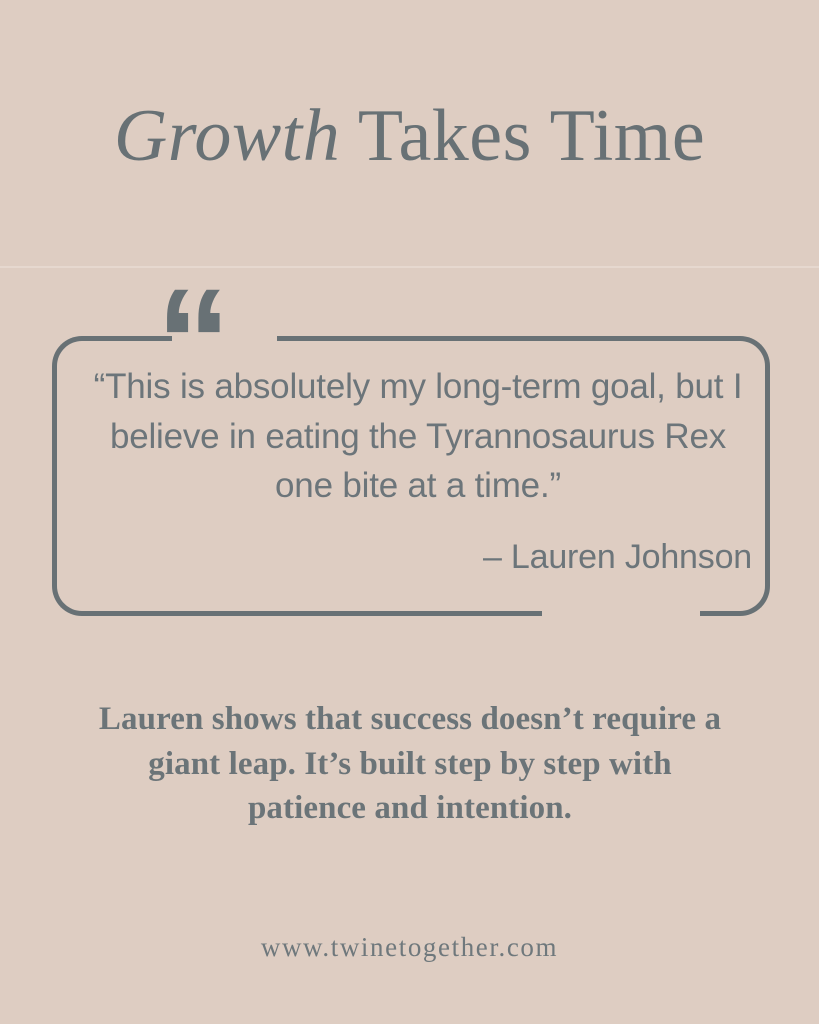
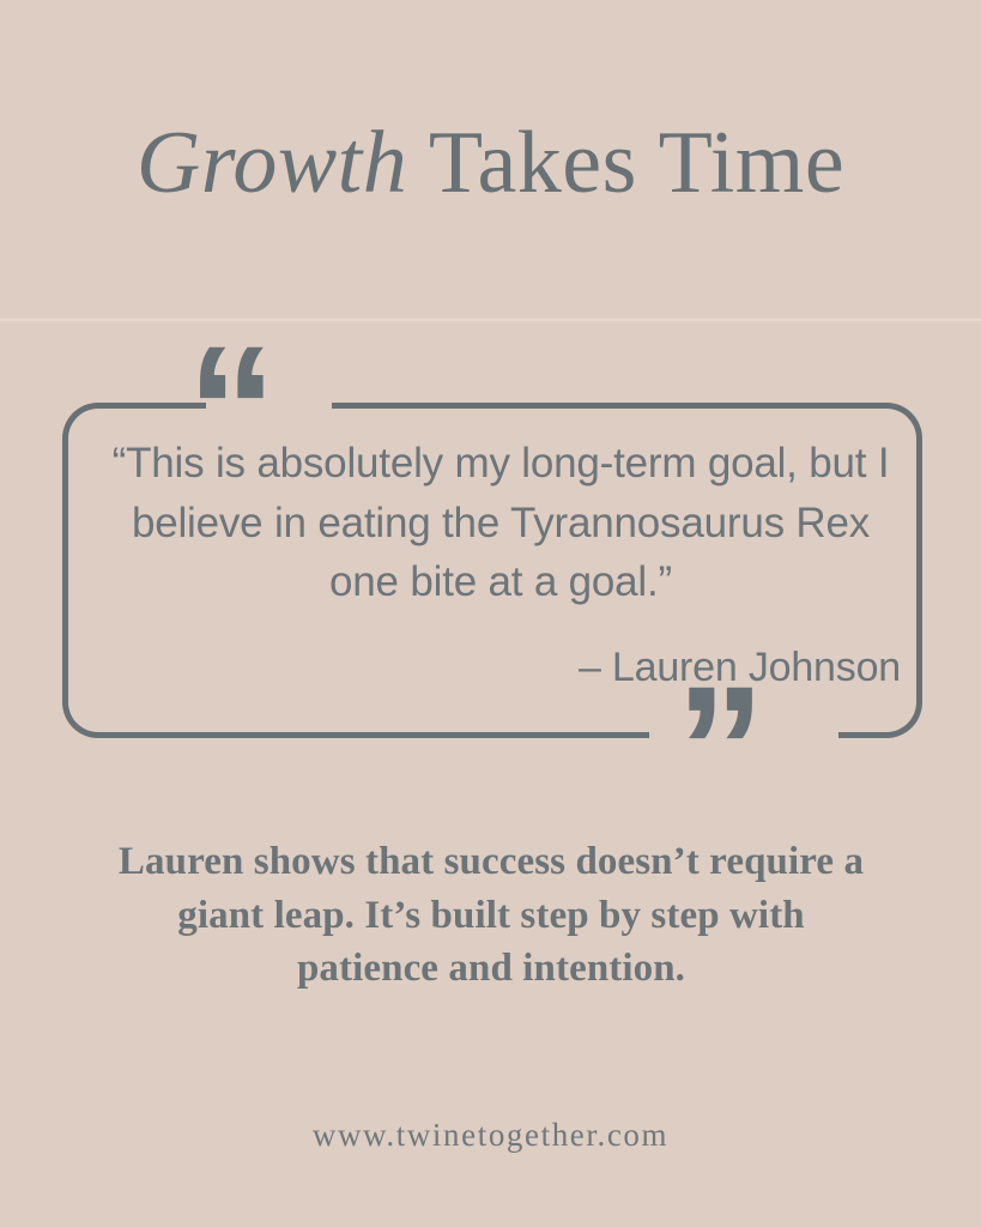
  Growth Takes Time
  “
+ ”
- “This is absolutely my long-term goal, but I believe in eating the Tyrannosaurus Rex one bite at a time.”
+ “This is absolutely my long-term goal, but I believe in eating the Tyrannosaurus Rex one bite at a goal.”
  – Lauren Johnson
  Lauren shows that success doesn’t require a giant leap. It’s built step by step with patience and intention.
  www.twinetogether.com
